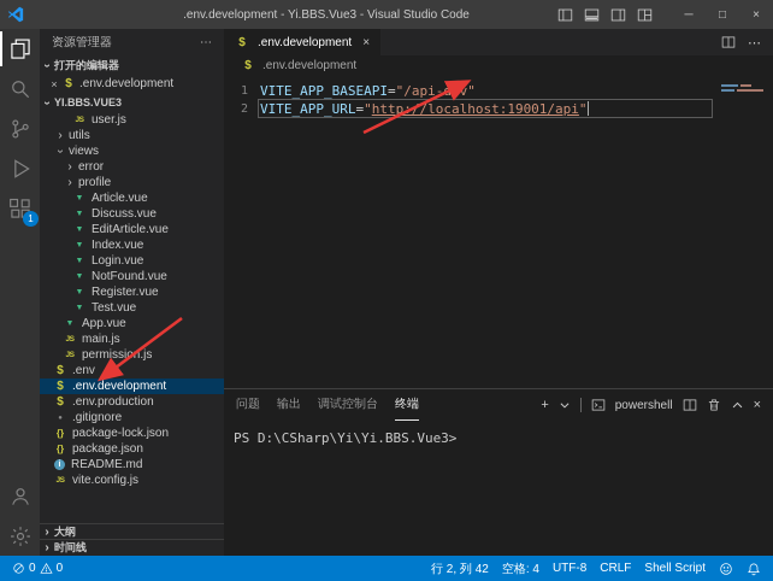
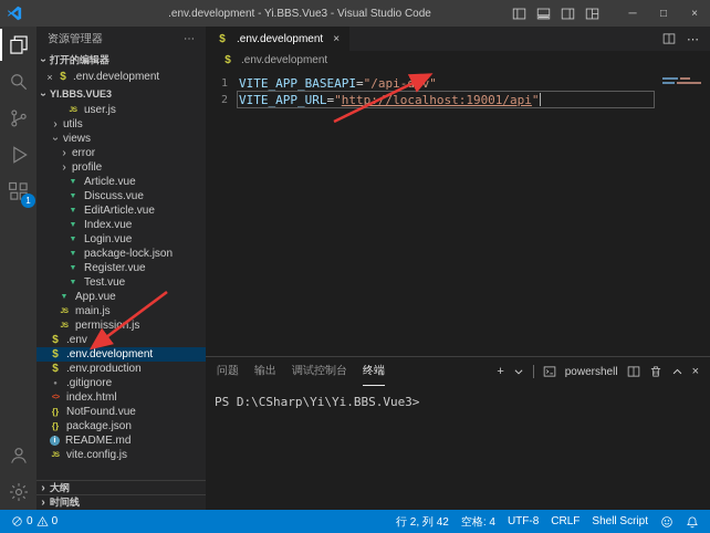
  .env.development - Yi.BBS.Vue3 - Visual Studio Code
  ─
  □
  ×
  1
  资源管理器
  ⋯
  打开的编辑器
  ×
  $
  .env.development
  YI.BBS.VUE3
  user.js
  ›
  utils
  views
  ›
  error
  ›
  profile
  Article.vue
  Discuss.vue
  EditArticle.vue
  Index.vue
  Login.vue
- NotFound.vue
+ package-lock.json
  Register.vue
  Test.vue
  App.vue
  main.js
  permissin.js
  $
  .env
  $
  .env.development
  $
  .env.production
  .gitignore
+ index.html
  {}
- package-lock.json
+ NotFound.vue
  {}
  package.json
  README.md
  vite.config.js
  ›
  大纲
  ›
  时间线
  $
  .env.development
  ×
  ⋯
  $
  .env.development
  1
  VITE_APP_BASEAPI="/api-ev"
  2
  VITE_APP_URL="http://localhost:19001/api"
  问题
  输出
  调试控制台
  终端
  +
  powershell
  ×
  PS D:\CSharp\Yi\Yi.BBS.Vue3>
  0
  0
  行 2, 列 42
  空格: 4
  UTF-8
  CRLF
  Shell Script
